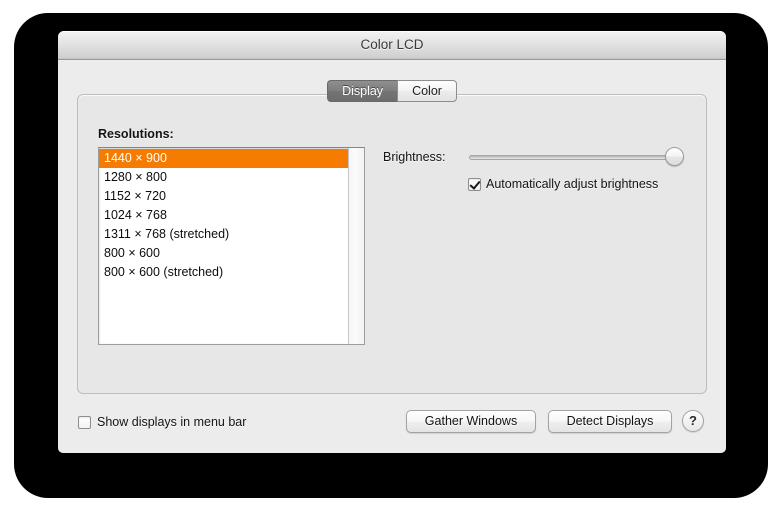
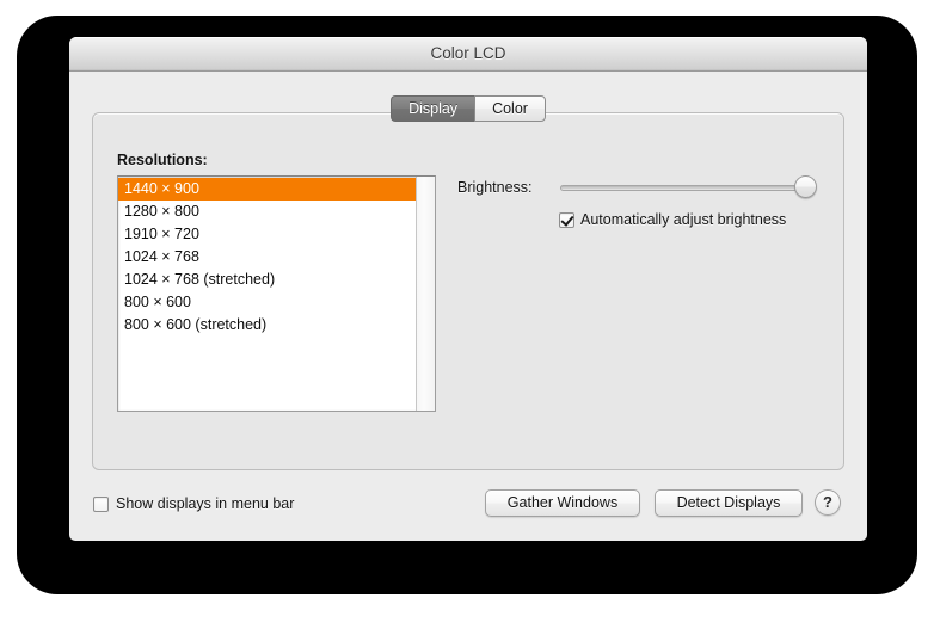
  Color LCD
  Display
  Color
  Resolutions:
  1440 × 900
  1280 × 800
- 1152 × 720
+ 1910 × 720
  1024 × 768
- 1311 × 768 (stretched)
+ 1024 × 768 (stretched)
  800 × 600
  800 × 600 (stretched)
  Brightness:
  Automatically adjust brightness
  Show displays in menu bar
  Gather Windows
  Detect Displays
  ?
